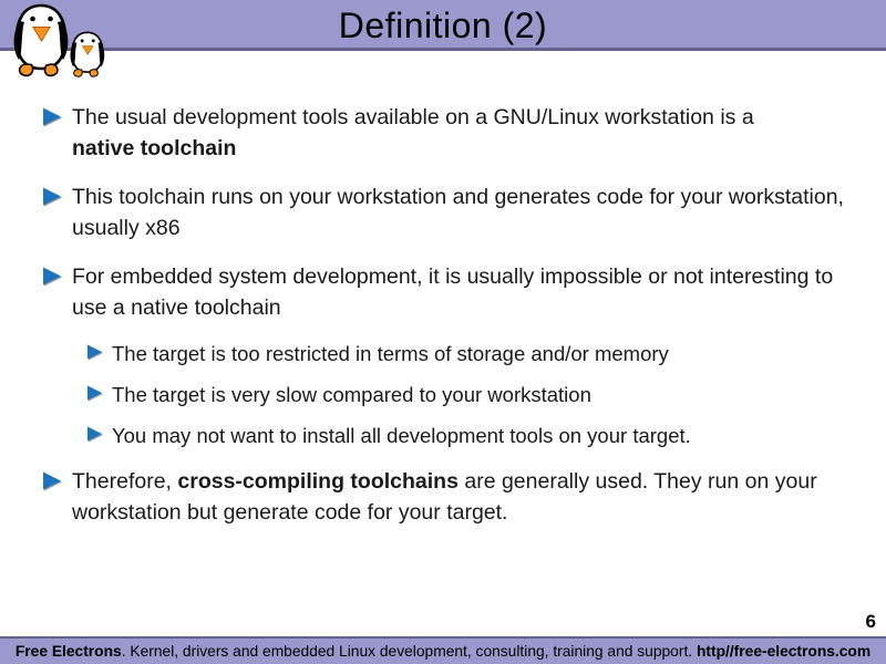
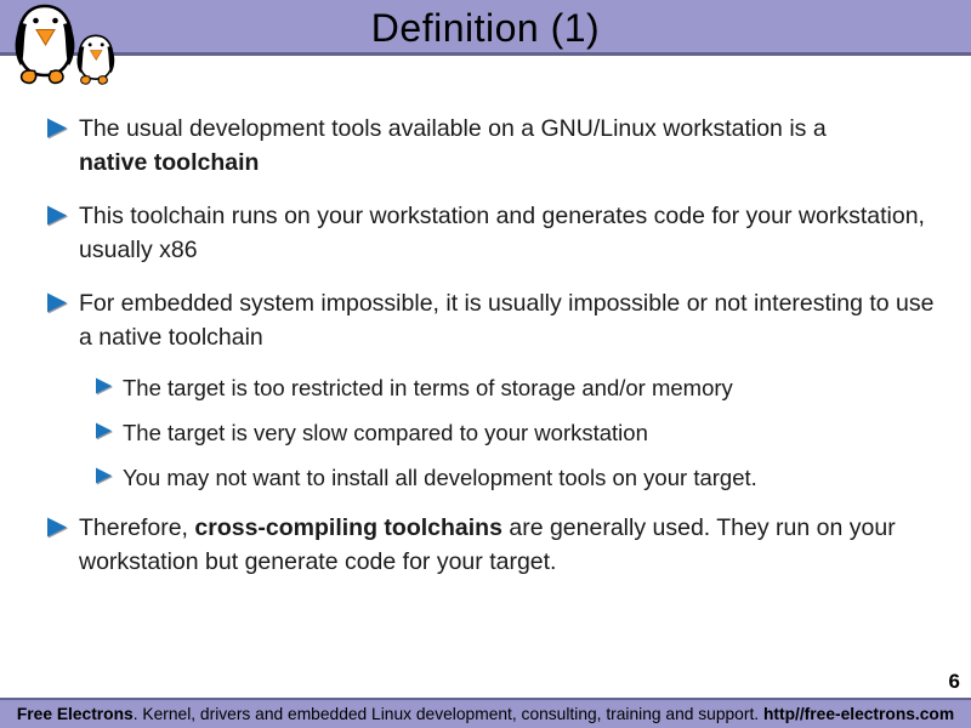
- Definition (2)
+ Definition (1)
  The usual development tools available on a GNU/Linux workstation is a native toolchain
  This toolchain runs on your workstation and generates code for your workstation, usually x86
- For embedded system development, it is usually impossible or not interesting to use a native toolchain
+ For embedded system impossible, it is usually impossible or not interesting to use a native toolchain
  The target is too restricted in terms of storage and/or memory
  The target is very slow compared to your workstation
  You may not want to install all development tools on your target.
  Therefore, cross-compiling toolchains are generally used. They run on your workstation but generate code for your target.
  6
  Free Electrons. Kernel, drivers and embedded Linux development, consulting, training and support. http//free-electrons.com
